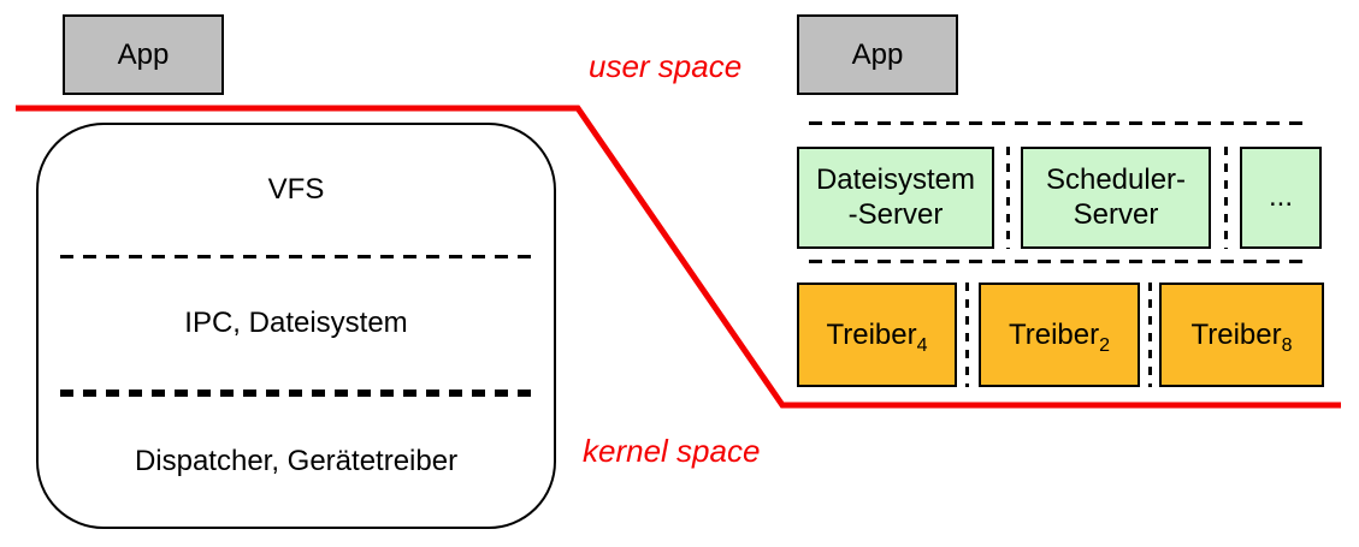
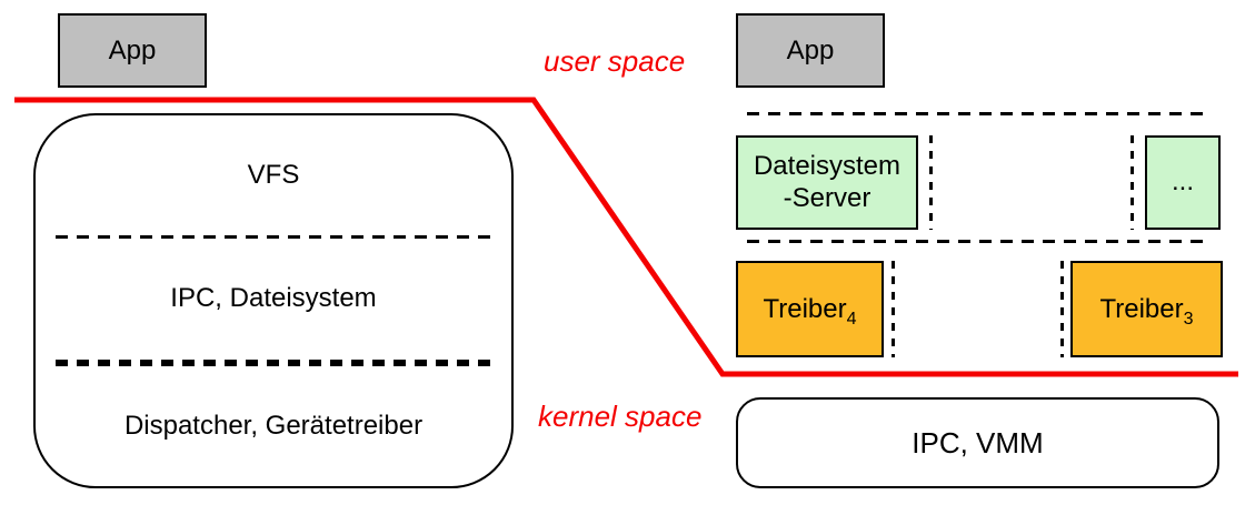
  App
  VFS
  IPC, Dateisystem
  Dispatcher, Gerätetreiber
  user space
  kernel space
  App
  Dateisystem
  -Server
- Scheduler-
- Server
  ...
  Treiber4
- Treiber2
- Treiber8
+ Treiber3
+ IPC, VMM
